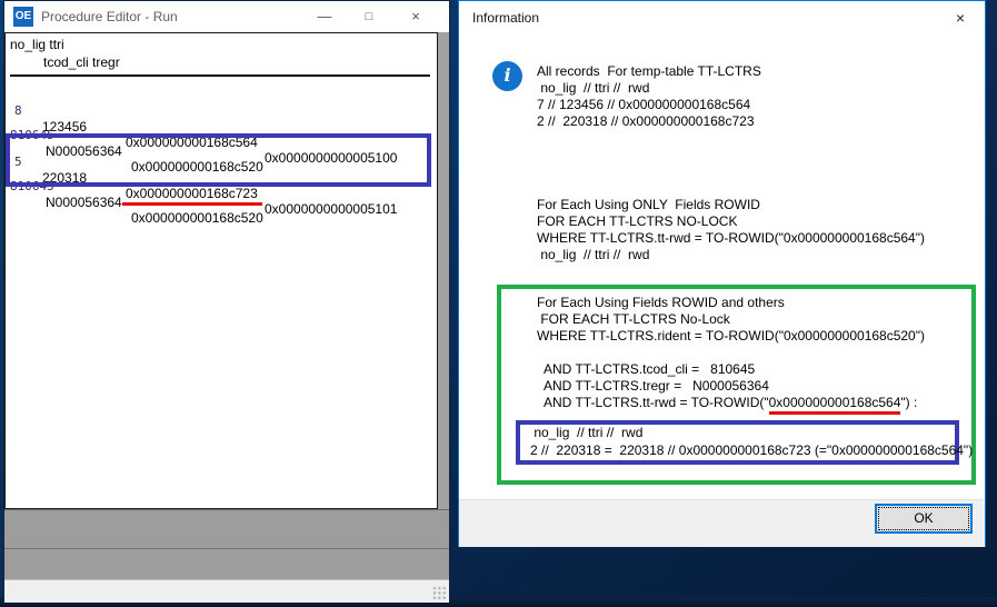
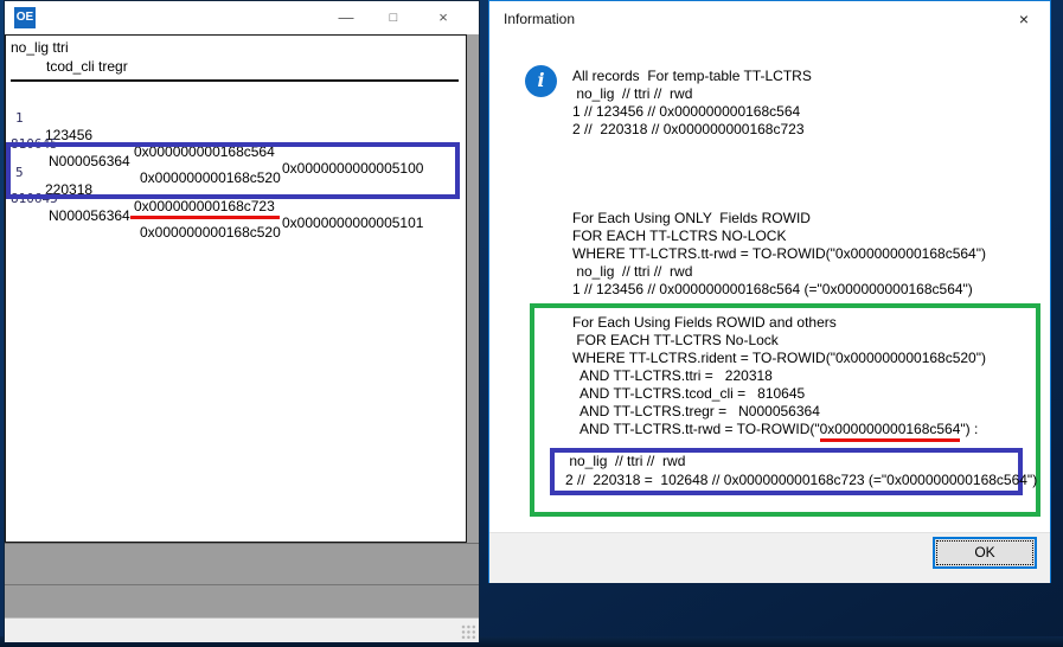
  OE
- Procedure Editor - Run
  —
  □
  ×
  no_lig ttri
  tcod_cli tregr
- 8
+ 1
  123456
  0x000000000168c564
  0x0000000000005100
  810645
  N000056364
  0x000000000168c520
  5
  220318
  0x000000000168c723
  0x0000000000005101
  810645
  N000056364
  0x000000000168c520
  Information
  ×
  i
  All records For temp-table TT-LCTRS
  no_lig // ttri // rwd
- 7 // 123456 // 0x000000000168c564
+ 1 // 123456 // 0x000000000168c564
  2 // 220318 // 0x000000000168c723
  For Each Using ONLY Fields ROWID
  FOR EACH TT-LCTRS NO-LOCK
  WHERE TT-LCTRS.tt-rwd = TO-ROWID("0x000000000168c564")
  no_lig // ttri // rwd
+ 1 // 123456 // 0x000000000168c564 (="0x000000000168c564")
  For Each Using Fields ROWID and others
  FOR EACH TT-LCTRS No-Lock
  WHERE TT-LCTRS.rident = TO-ROWID("0x000000000168c520")
+ AND TT-LCTRS.ttri = 220318
  AND TT-LCTRS.tcod_cli = 810645
  AND TT-LCTRS.tregr = N000056364
  AND TT-LCTRS.tt-rwd = TO-ROWID("0x000000000168c564") :
  no_lig // ttri // rwd
- 2 // 220318 = 220318 // 0x000000000168c723 (="0x000000000168c564")
+ 2 // 220318 = 102648 // 0x000000000168c723 (="0x000000000168c564")
  OK
